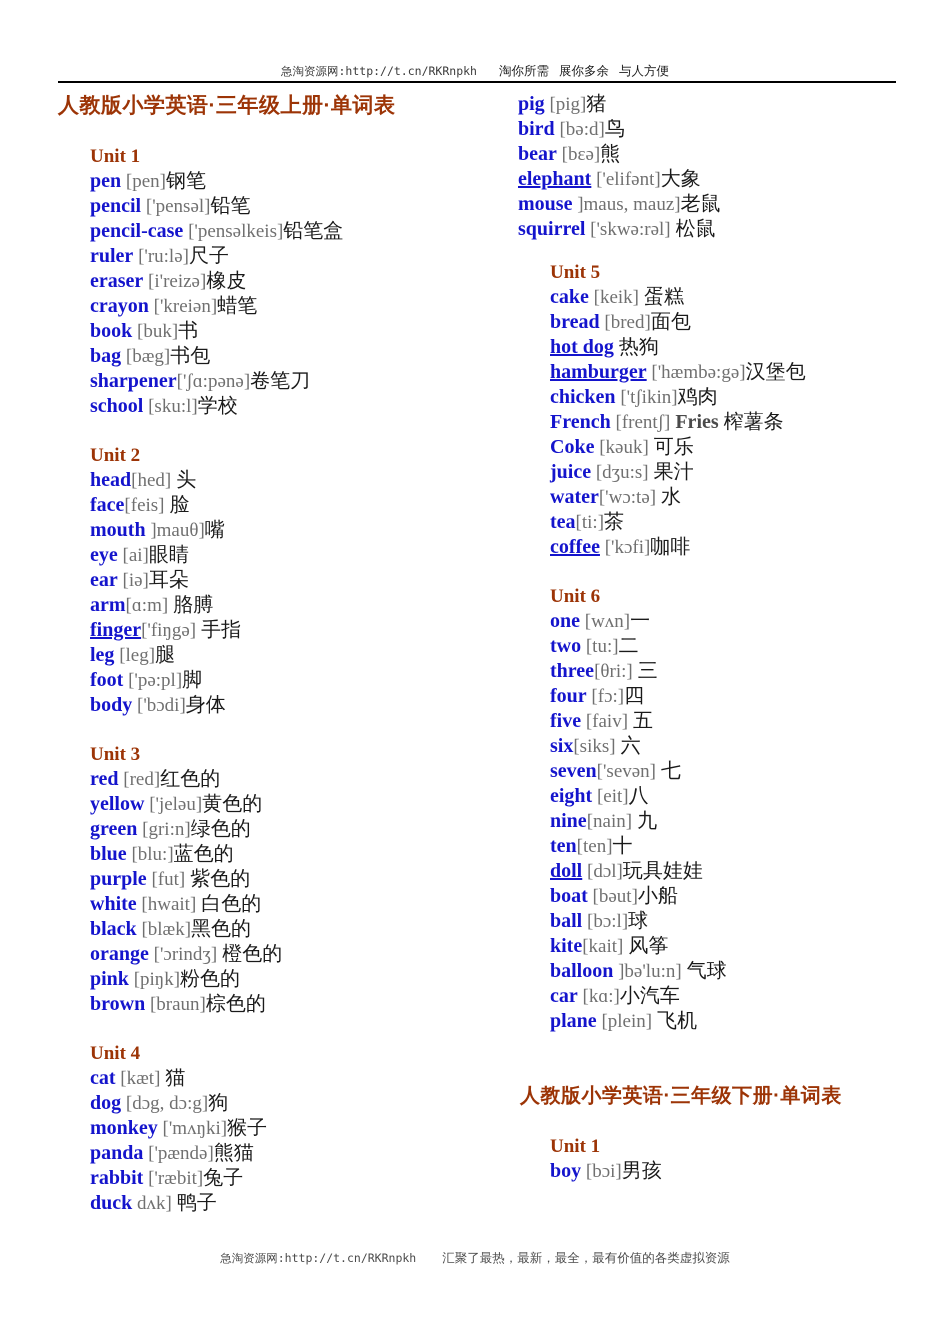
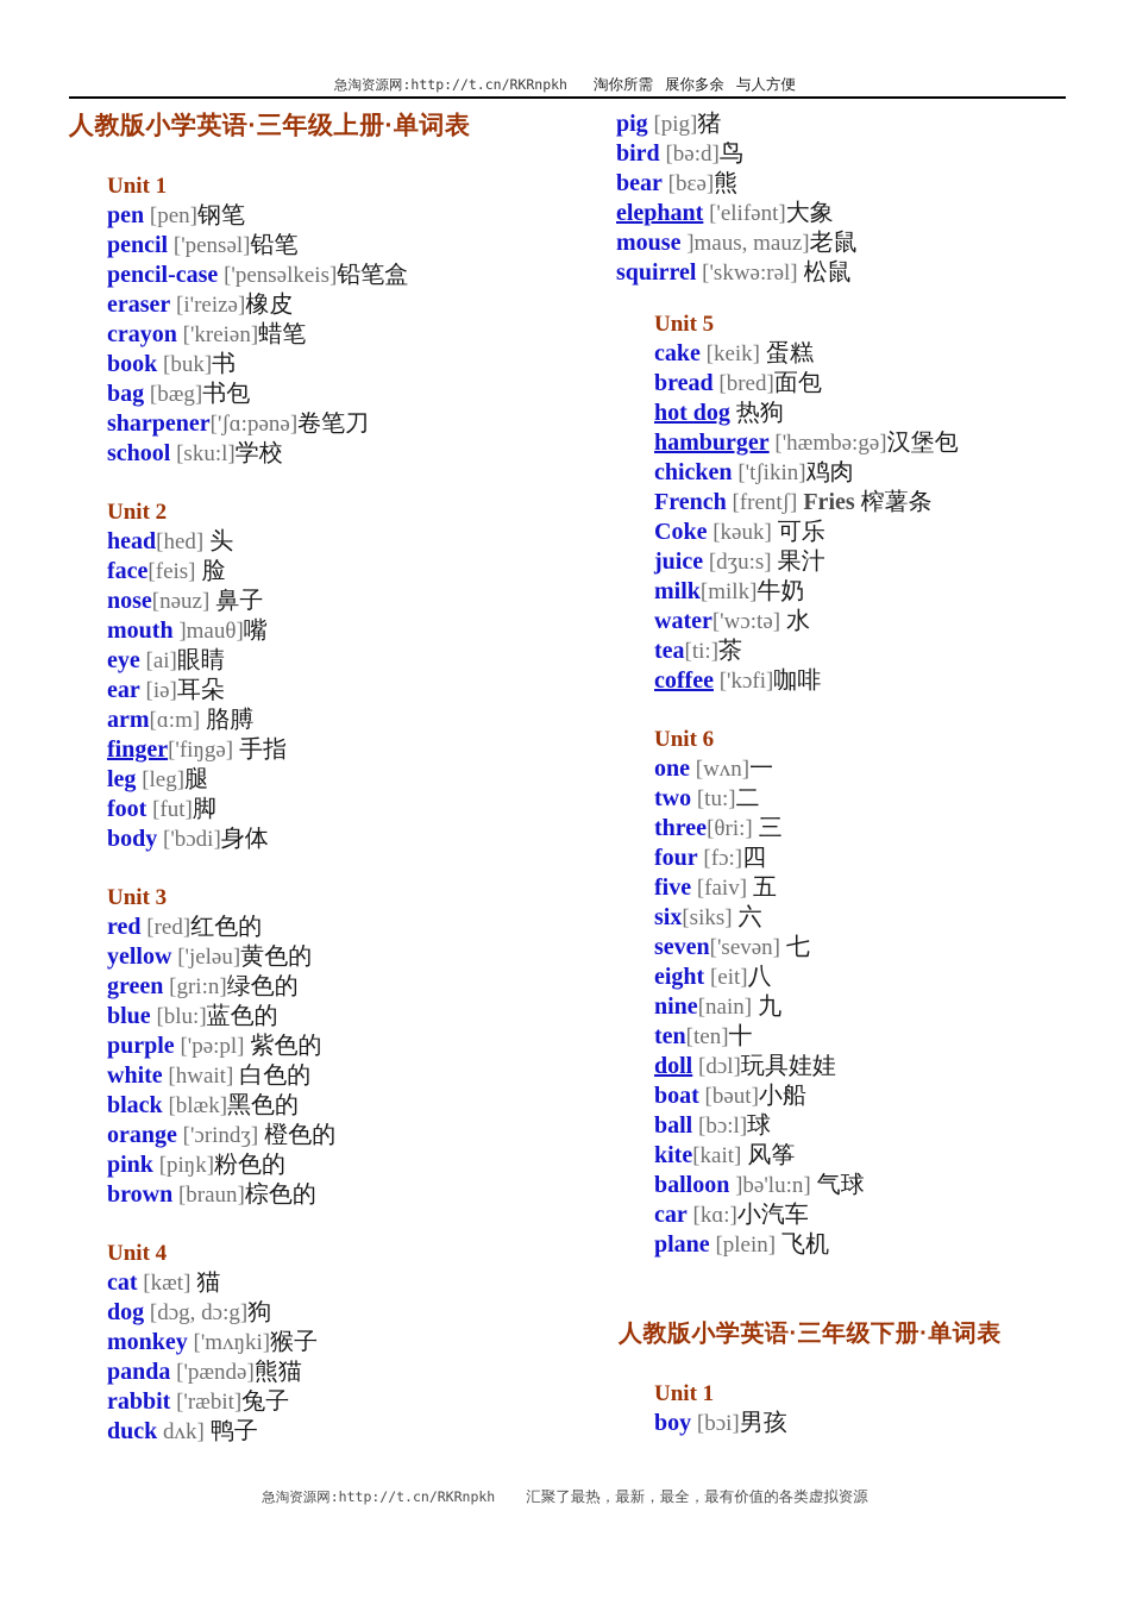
  急淘资源网:http://t.cn/RKRnpkh 淘你所需 展你多余 与人方便
  人教版小学英语·三年级上册·单词表
  Unit 1
  pen [pen]钢笔
  pencil ['pensəl]铅笔
  pencil-case ['pensəlkeis]铅笔盒
- ruler ['ru:lə]尺子
  eraser [i'reizə]橡皮
  crayon ['kreiən]蜡笔
  book [buk]书
  bag [bæg]书包
  sharpener['ʃɑ:pənə]卷笔刀
  school [sku:l]学校
  Unit 2
  head[hed] 头
  face[feis] 脸
+ nose[nəuz] 鼻子
  mouth ]mauθ]嘴
  eye [ai]眼睛
  ear [iə]耳朵
  arm[ɑ:m] 胳膊
  finger['fiŋgə] 手指
  leg [leg]腿
- foot ['pə:pl]脚
+ foot [fut]脚
  body ['bɔdi]身体
  Unit 3
  red [red]红色的
  yellow ['jeləu]黄色的
  green [gri:n]绿色的
  blue [blu:]蓝色的
- purple [fut] 紫色的
+ purple ['pə:pl] 紫色的
  white [hwait] 白色的
  black [blæk]黑色的
  orange ['ɔrindʒ] 橙色的
  pink [piŋk]粉色的
  brown [braun]棕色的
  Unit 4
  cat [kæt] 猫
  dog [dɔg, dɔ:g]狗
  monkey ['mʌŋki]猴子
  panda ['pændə]熊猫
  rabbit ['ræbit]兔子
  duck dʌk] 鸭子
  pig [pig]猪
  bird [bə:d]鸟
  bear [bɛə]熊
  elephant ['elifənt]大象
  mouse ]maus, mauz]老鼠
  squirrel ['skwə:rəl] 松鼠
  Unit 5
  cake [keik] 蛋糕
  bread [bred]面包
  hot dog 热狗
  hamburger ['hæmbə:gə]汉堡包
  chicken ['tʃikin]鸡肉
  French [frentʃ] Fries 榨薯条
  Coke [kəuk] 可乐
  juice [dʒu:s] 果汁
+ milk[milk]牛奶
  water['wɔ:tə] 水
  tea[ti:]茶
  coffee ['kɔfi]咖啡
  Unit 6
  one [wʌn]一
  two [tu:]二
  three[θri:] 三
  four [fɔ:]四
  five [faiv] 五
  six[siks] 六
  seven['sevən] 七
  eight [eit]八
  nine[nain] 九
  ten[ten]十
  doll [dɔl]玩具娃娃
  boat [bəut]小船
  ball [bɔ:l]球
  kite[kait] 风筝
  balloon ]bə'lu:n] 气球
  car [kɑ:]小汽车
  plane [plein] 飞机
  人教版小学英语·三年级下册·单词表
  Unit 1
  boy [bɔi]男孩
  急淘资源网:http://t.cn/RKRnpkh 汇聚了最热，最新，最全，最有价值的各类虚拟资源
